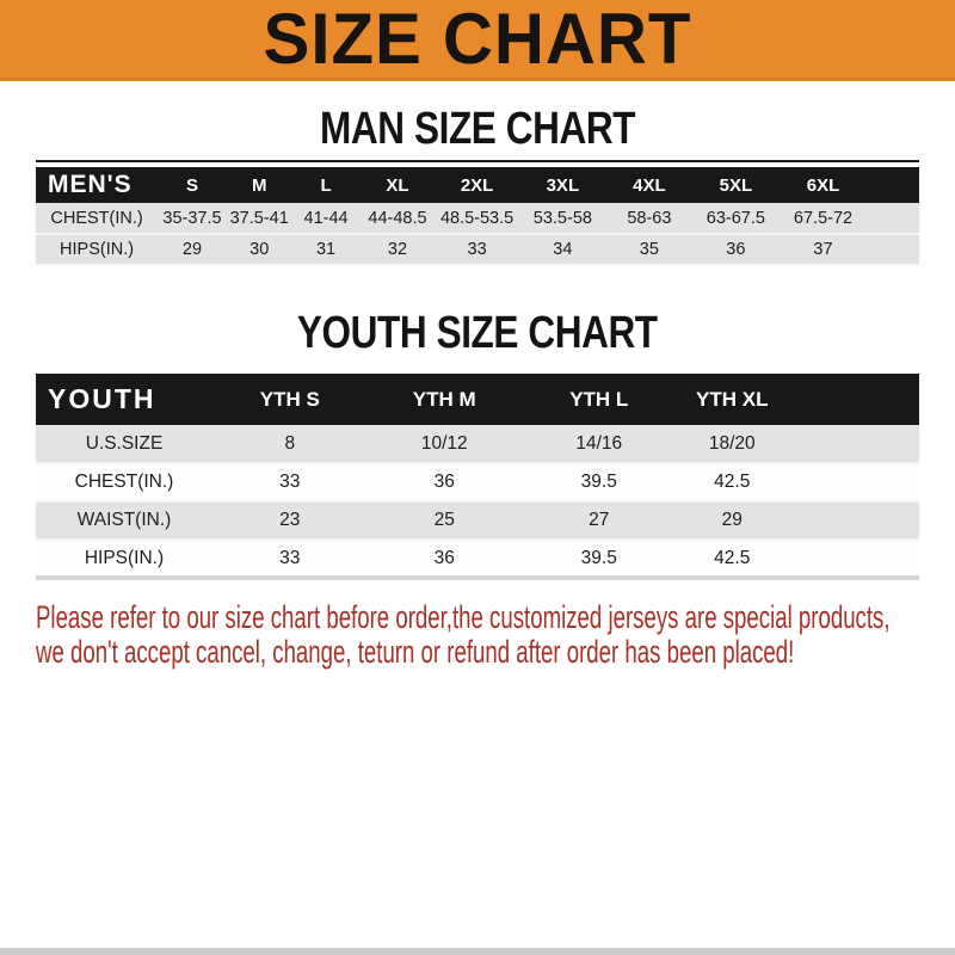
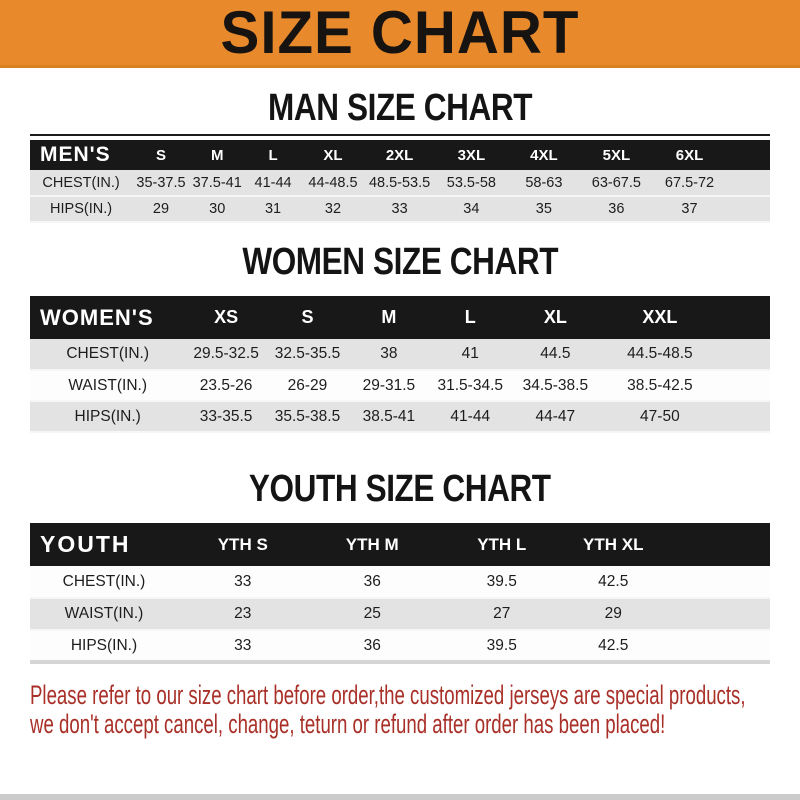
  SIZE CHART
  MAN SIZE CHART
  MEN'S	S	M	L	XL	2XL	3XL	4XL	5XL	6XL
  CHEST(IN.)	35-37.5	37.5-41	41-44	44-48.5	48.5-53.5	53.5-58	58-63	63-67.5	67.5-72
  HIPS(IN.)	29	30	31	32	33	34	35	36	37
+ WOMEN SIZE CHART
+ WOMEN'S	XS	S	M	L	XL	XXL
+ CHEST(IN.)	29.5-32.5	32.5-35.5	38	41	44.5	44.5-48.5
+ WAIST(IN.)	23.5-26	26-29	29-31.5	31.5-34.5	34.5-38.5	38.5-42.5
+ HIPS(IN.)	33-35.5	35.5-38.5	38.5-41	41-44	44-47	47-50
  YOUTH SIZE CHART
  YOUTH	YTH S	YTH M	YTH L	YTH XL
- U.S.SIZE	8	10/12	14/16	18/20
  CHEST(IN.)	33	36	39.5	42.5
  WAIST(IN.)	23	25	27	29
  HIPS(IN.)	33	36	39.5	42.5
  Please refer to our size chart before order,the customized jerseys are special products,
  we don't accept cancel, change, teturn or refund after order has been placed!
